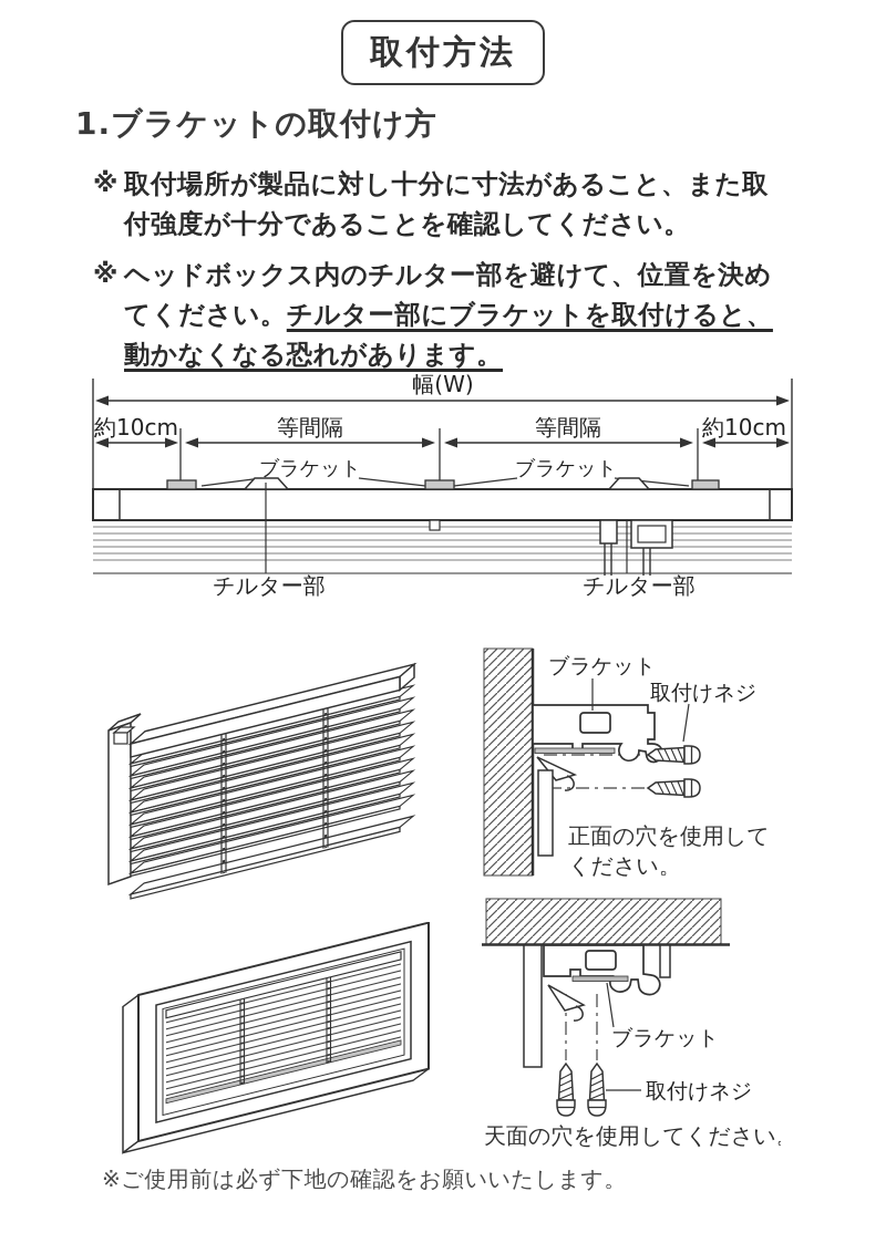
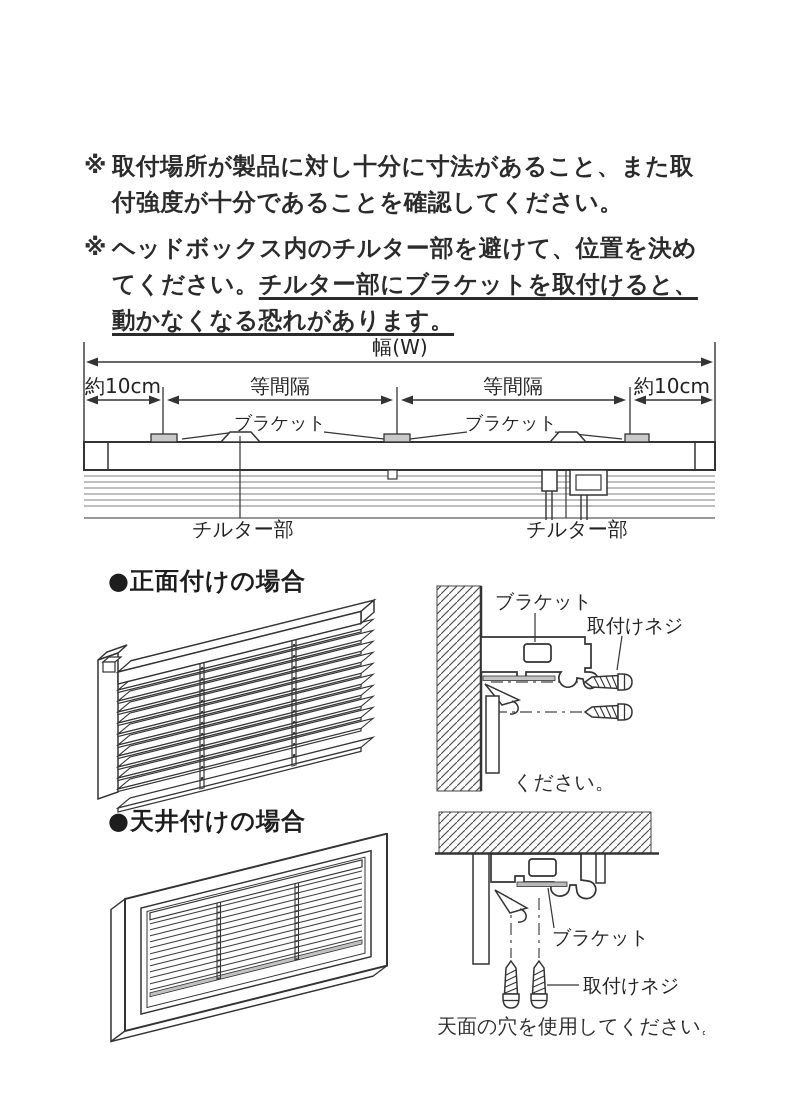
- 取付方法
- 1.ブラケットの取付け方
  ※
  取付場所が製品に対し十分に寸法があること、また取
  付強度が十分であることを確認してください。
  ※
  ヘッドボックス内のチルター部を避けて、位置を決め
  てください。チルター部にブラケットを取付けると、
  動かなくなる恐れがあります。
  幅(W)
  約10cm
  等間隔
  等間隔
  約10cm
  ブラケット
  ブラケット
  チルター部
  チルター部
+ ●正面付けの場合
  ブラケット
  取付けネジ
- 正面の穴を使用して
  ください。
+ ●天井付けの場合
  ブラケット
  取付けネジ
  天面の穴を使用してください
- ※ご使用前は必ず下地の確認をお願いいたします。
